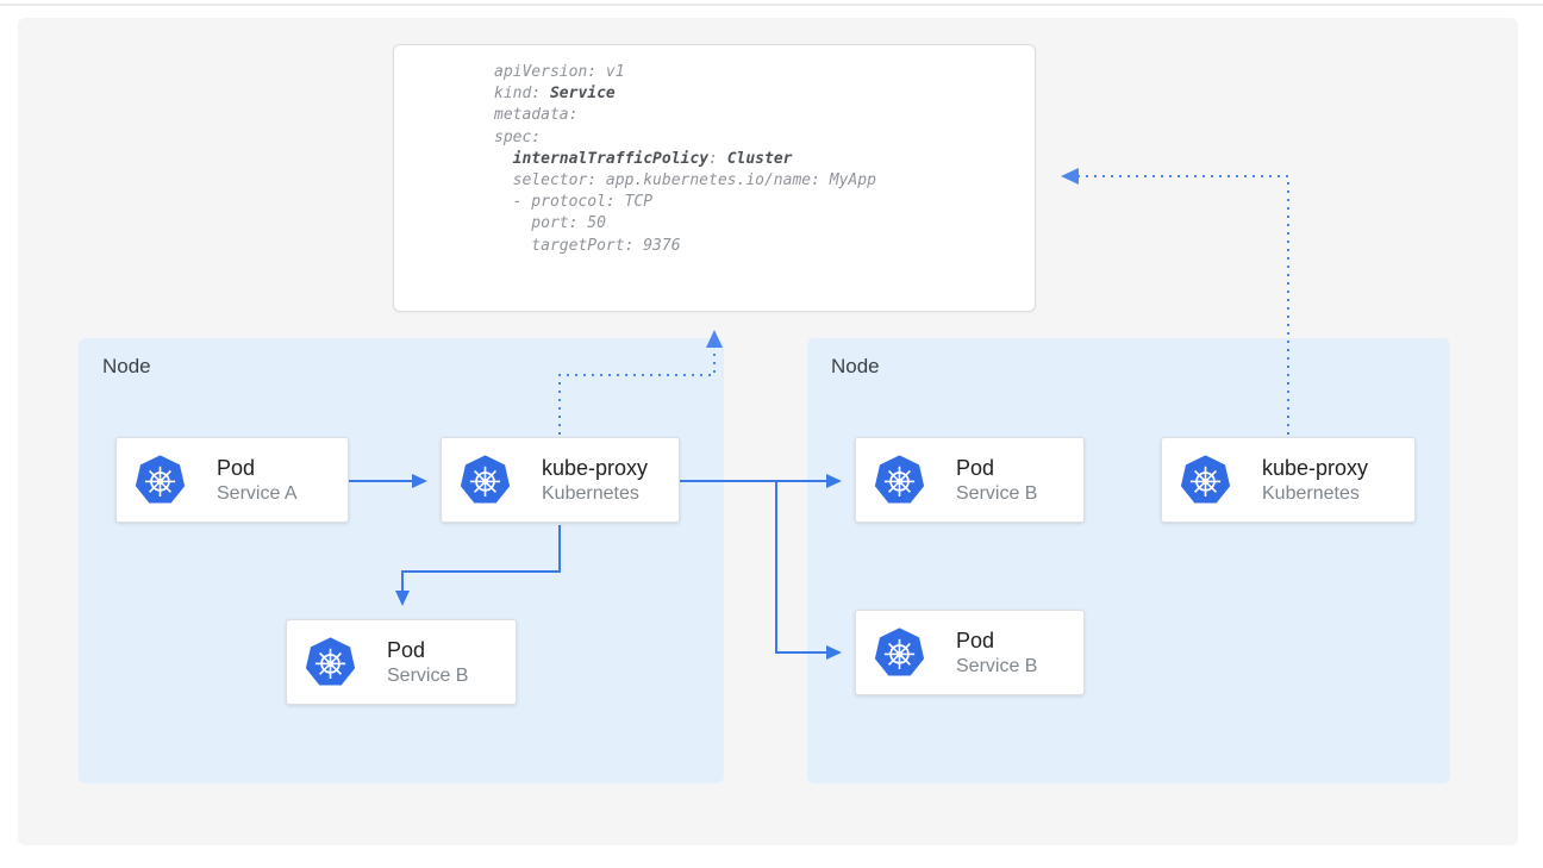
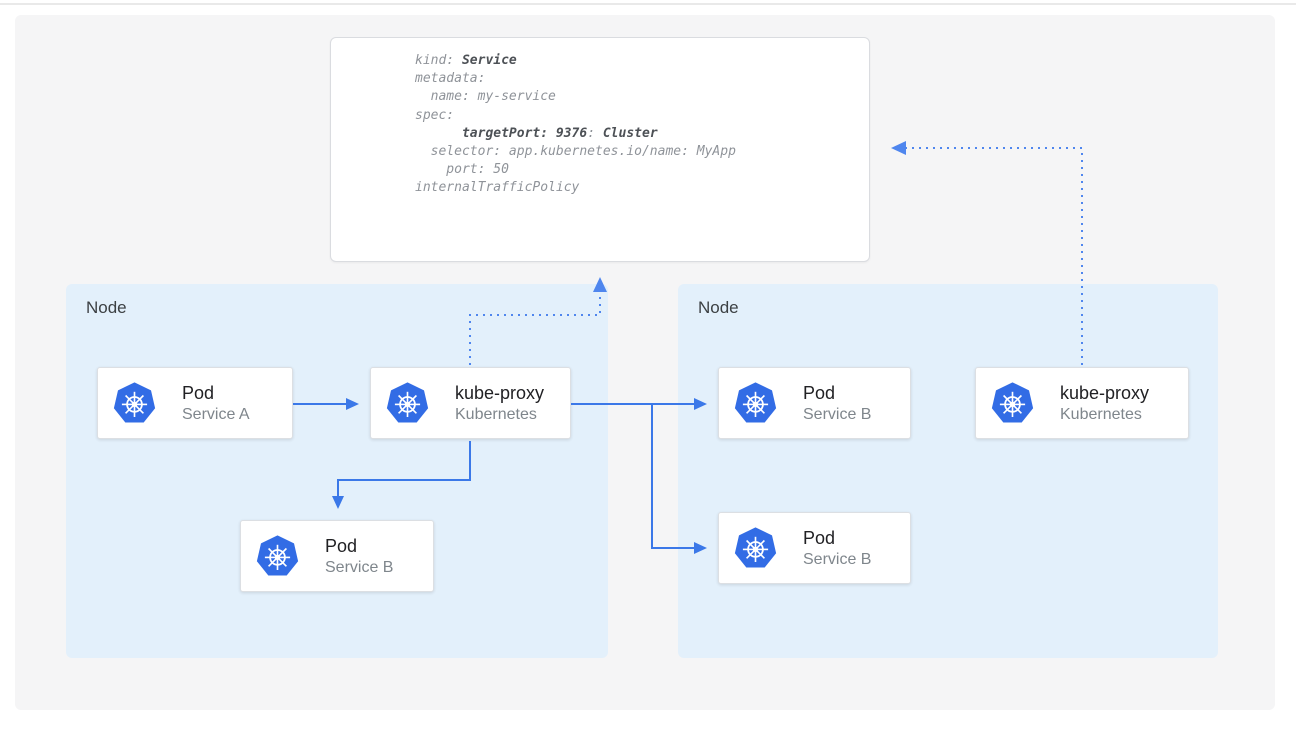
- apiVersion: v1
  kind: Service
  metadata:
+ name: my-service
  spec:
- internalTrafficPolicy: Cluster
+ targetPort: 9376: Cluster
  selector: app.kubernetes.io/name: MyApp
- - protocol: TCP
  port: 50
- targetPort: 9376
+ internalTrafficPolicy
  Node
  Node
  Pod
  Service A
  kube-proxy
  Kubernetes
  Pod
  Service B
  Pod
  Service B
  kube-proxy
  Kubernetes
  Pod
  Service B
